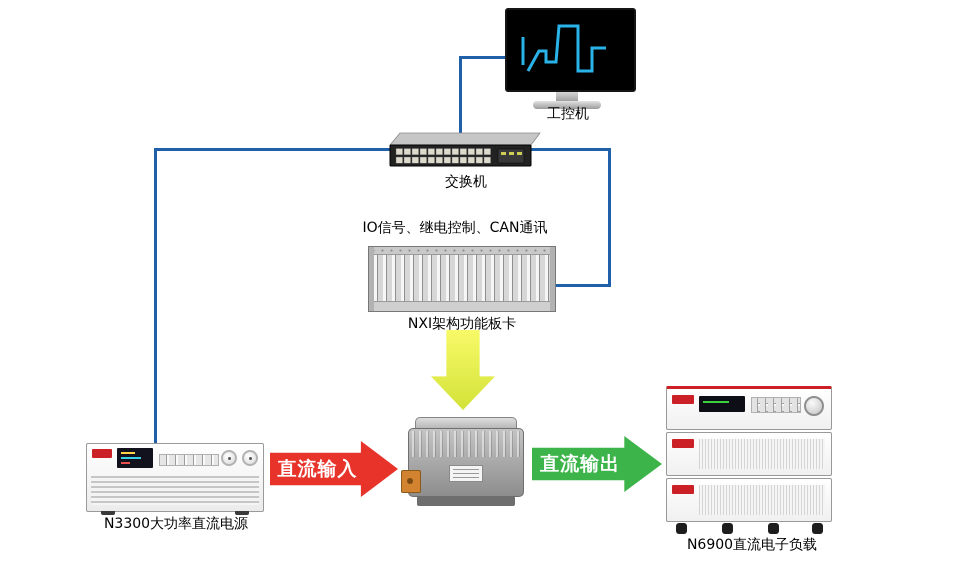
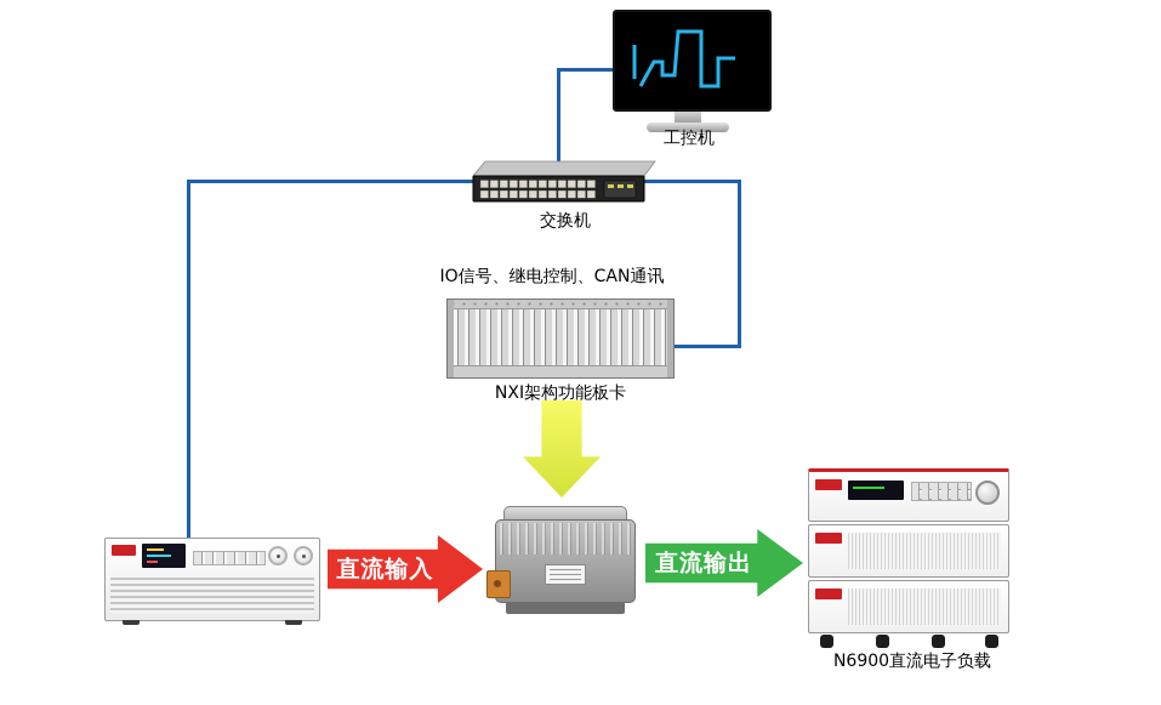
  工控机
  交换机
  IO信号、继电控制、CAN通讯
  NXI架构功能板卡
  直流输入
  直流输出
- N3300大功率直流电源
  N6900直流电子负载
